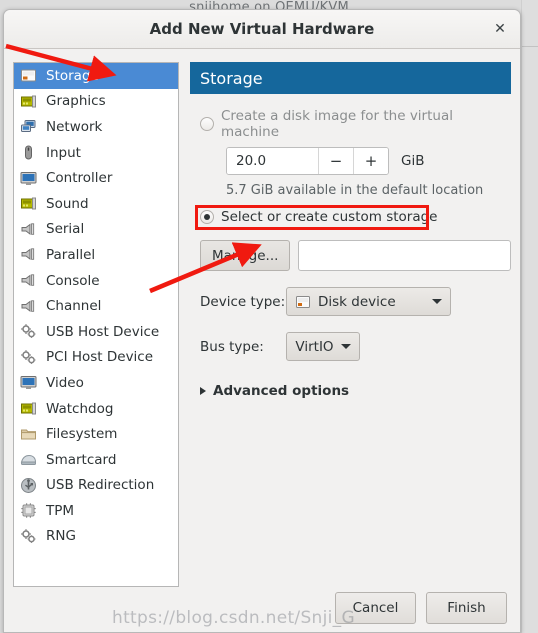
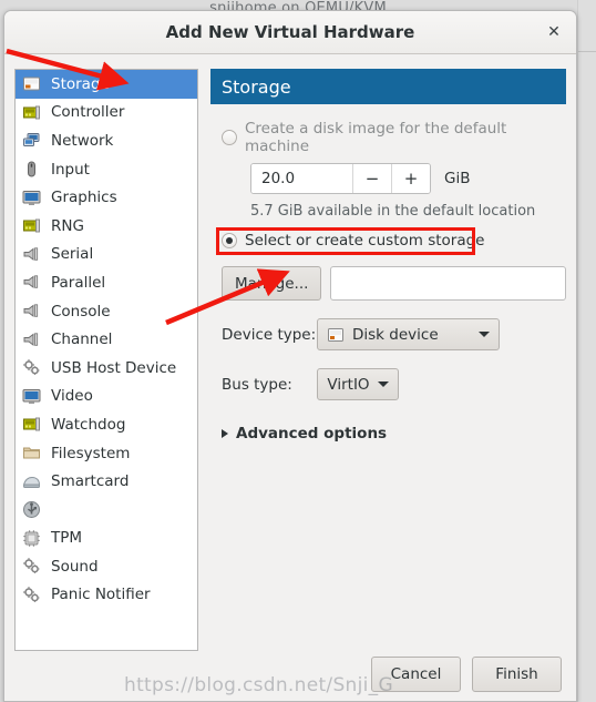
  snjihome on QEMU/KVM
  Add New Virtual Hardware
  ✕
  Storage
- Graphics
+ Controller
  Network
  Input
- Controller
+ Graphics
- Sound
+ RNG
  Serial
  Parallel
  Console
  Channel
  USB Host Device
- PCI Host Device
  Video
  Watchdog
  Filesystem
  Smartcard
- USB Redirection
  TPM
- RNG
+ Sound
+ Panic Notifier
  Storage
- Create a disk image for the virtual machine
+ Create a disk image for the default machine
  20.0
  −
  +
  GiB
  5.7 GiB available in the default location
  Select or create custom storage
  Maage...
  Device type:
  Disk device
  Bus type:
  VirtIO
  Advanced options
  Cancel
  Finish
  https://blog.csdn.net/Snji_G
